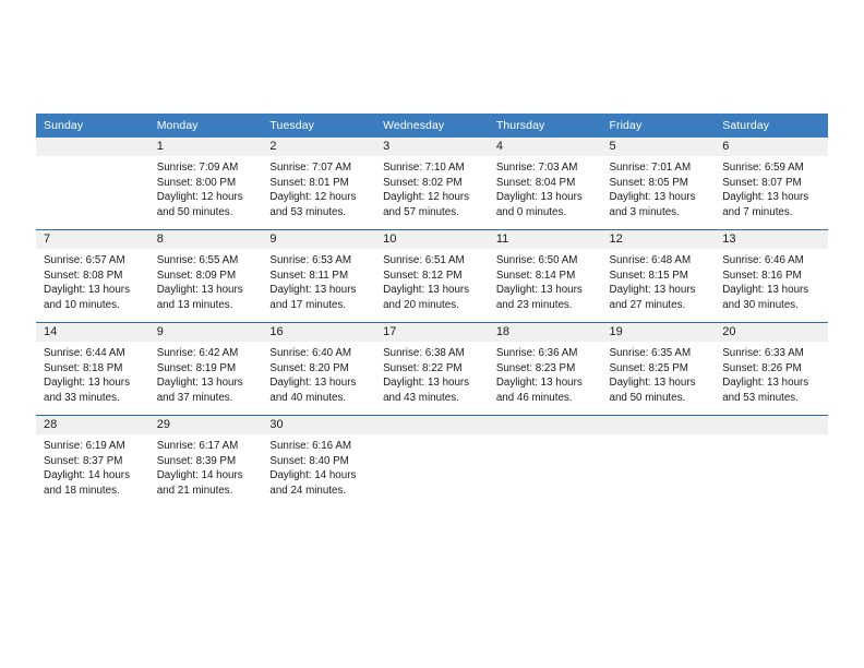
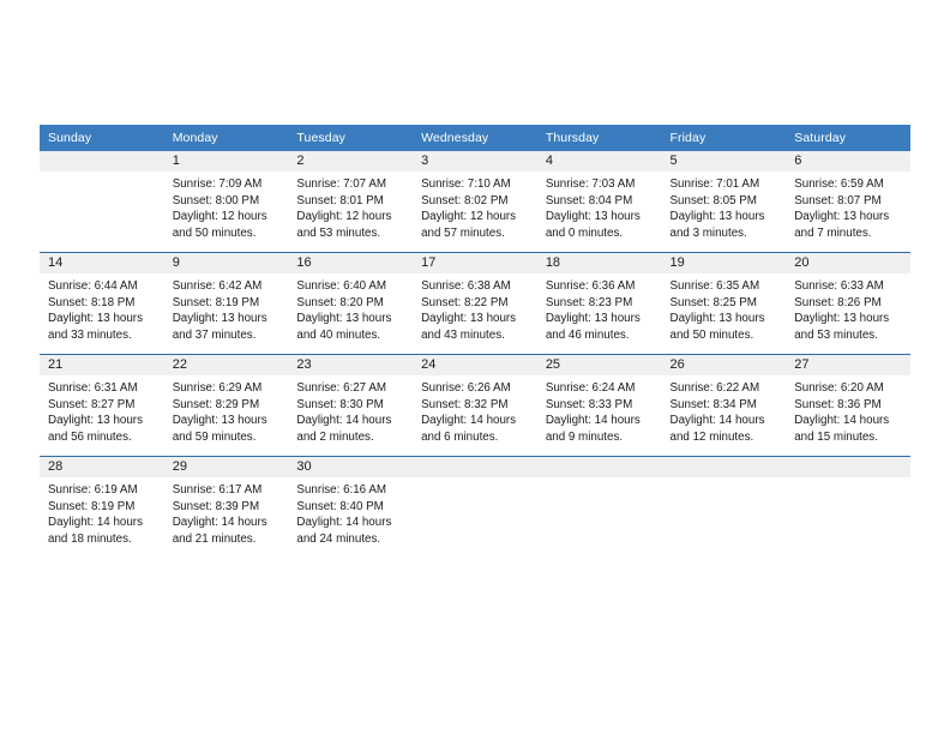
  Sunday	Monday	Tuesday	Wednesday	Thursday	Friday	Saturday
  	1 Sunrise: 7:09 AM Sunset: 8:00 PM Daylight: 12 hours and 50 minutes.	2 Sunrise: 7:07 AM Sunset: 8:01 PM Daylight: 12 hours and 53 minutes.	3 Sunrise: 7:10 AM Sunset: 8:02 PM Daylight: 12 hours and 57 minutes.	4 Sunrise: 7:03 AM Sunset: 8:04 PM Daylight: 13 hours and 0 minutes.	5 Sunrise: 7:01 AM Sunset: 8:05 PM Daylight: 13 hours and 3 minutes.	6 Sunrise: 6:59 AM Sunset: 8:07 PM Daylight: 13 hours and 7 minutes.
- 7 Sunrise: 6:57 AM Sunset: 8:08 PM Daylight: 13 hours and 10 minutes.	8 Sunrise: 6:55 AM Sunset: 8:09 PM Daylight: 13 hours and 13 minutes.	9 Sunrise: 6:53 AM Sunset: 8:11 PM Daylight: 13 hours and 17 minutes.	10 Sunrise: 6:51 AM Sunset: 8:12 PM Daylight: 13 hours and 20 minutes.	11 Sunrise: 6:50 AM Sunset: 8:14 PM Daylight: 13 hours and 23 minutes.	12 Sunrise: 6:48 AM Sunset: 8:15 PM Daylight: 13 hours and 27 minutes.	13 Sunrise: 6:46 AM Sunset: 8:16 PM Daylight: 13 hours and 30 minutes.
  14 Sunrise: 6:44 AM Sunset: 8:18 PM Daylight: 13 hours and 33 minutes.	9 Sunrise: 6:42 AM Sunset: 8:19 PM Daylight: 13 hours and 37 minutes.	16 Sunrise: 6:40 AM Sunset: 8:20 PM Daylight: 13 hours and 40 minutes.	17 Sunrise: 6:38 AM Sunset: 8:22 PM Daylight: 13 hours and 43 minutes.	18 Sunrise: 6:36 AM Sunset: 8:23 PM Daylight: 13 hours and 46 minutes.	19 Sunrise: 6:35 AM Sunset: 8:25 PM Daylight: 13 hours and 50 minutes.	20 Sunrise: 6:33 AM Sunset: 8:26 PM Daylight: 13 hours and 53 minutes.
+ 21 Sunrise: 6:31 AM Sunset: 8:27 PM Daylight: 13 hours and 56 minutes.	22 Sunrise: 6:29 AM Sunset: 8:29 PM Daylight: 13 hours and 59 minutes.	23 Sunrise: 6:27 AM Sunset: 8:30 PM Daylight: 14 hours and 2 minutes.	24 Sunrise: 6:26 AM Sunset: 8:32 PM Daylight: 14 hours and 6 minutes.	25 Sunrise: 6:24 AM Sunset: 8:33 PM Daylight: 14 hours and 9 minutes.	26 Sunrise: 6:22 AM Sunset: 8:34 PM Daylight: 14 hours and 12 minutes.	27 Sunrise: 6:20 AM Sunset: 8:36 PM Daylight: 14 hours and 15 minutes.
- 28 Sunrise: 6:19 AM Sunset: 8:37 PM Daylight: 14 hours and 18 minutes.	29 Sunrise: 6:17 AM Sunset: 8:39 PM Daylight: 14 hours and 21 minutes.	30 Sunrise: 6:16 AM Sunset: 8:40 PM Daylight: 14 hours and 24 minutes.
+ 28 Sunrise: 6:19 AM Sunset: 8:19 PM Daylight: 14 hours and 18 minutes.	29 Sunrise: 6:17 AM Sunset: 8:39 PM Daylight: 14 hours and 21 minutes.	30 Sunrise: 6:16 AM Sunset: 8:40 PM Daylight: 14 hours and 24 minutes.
